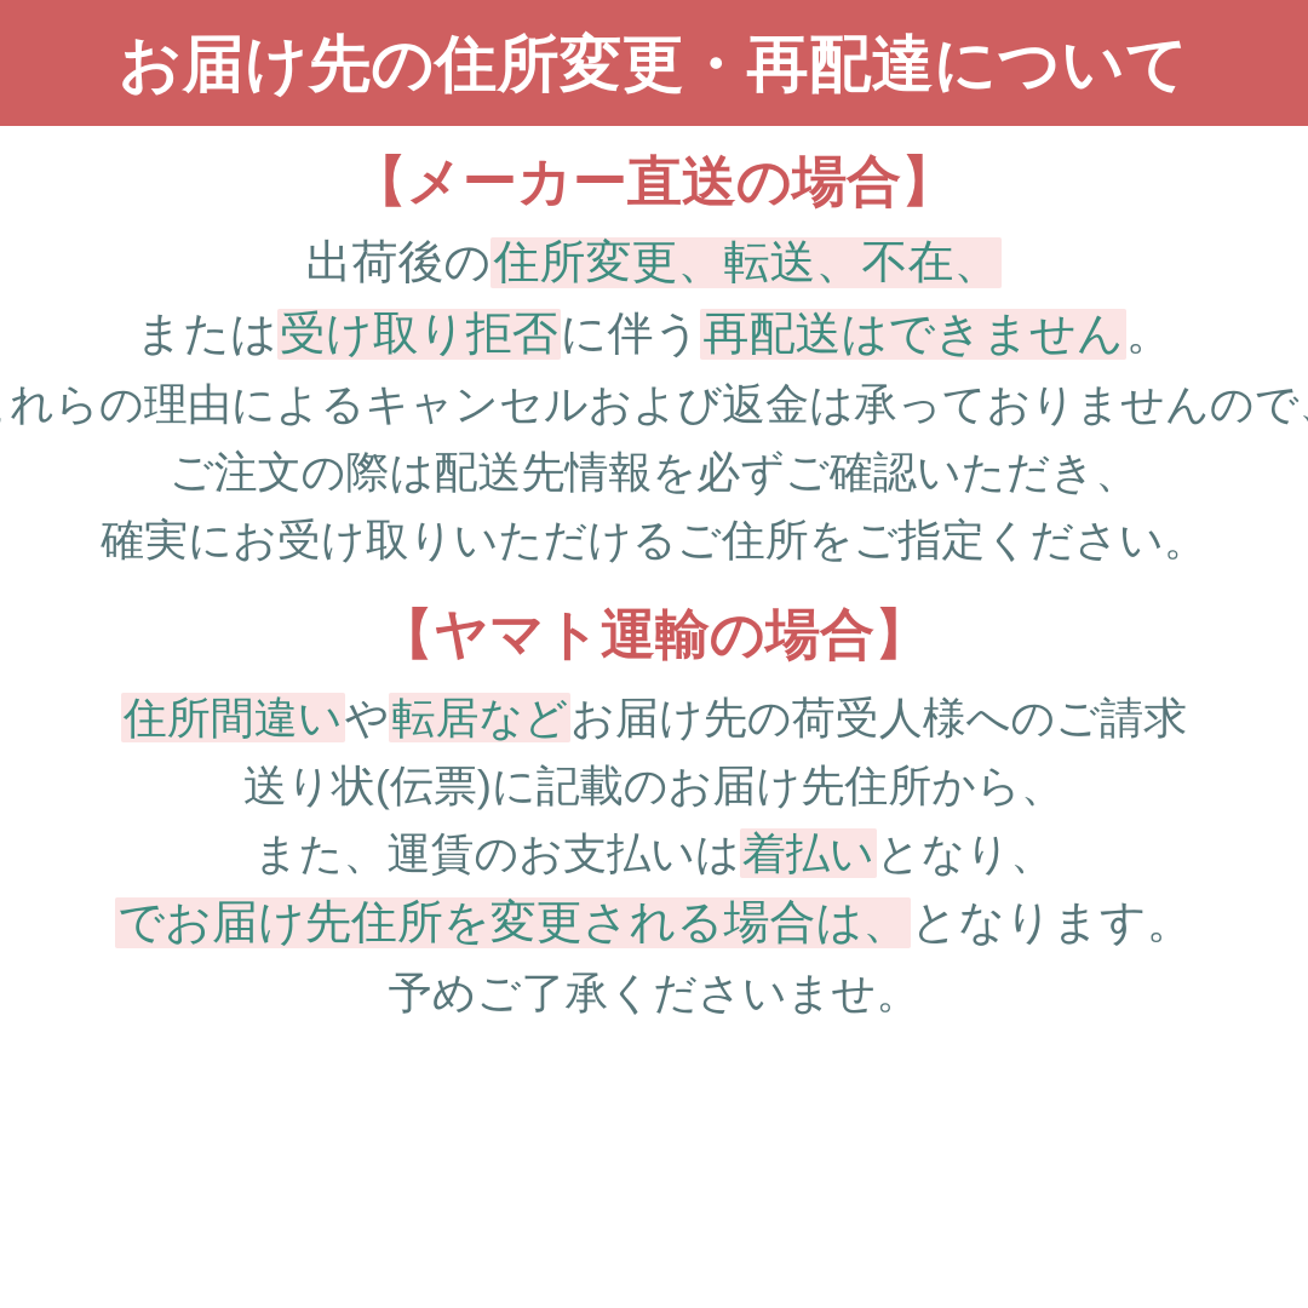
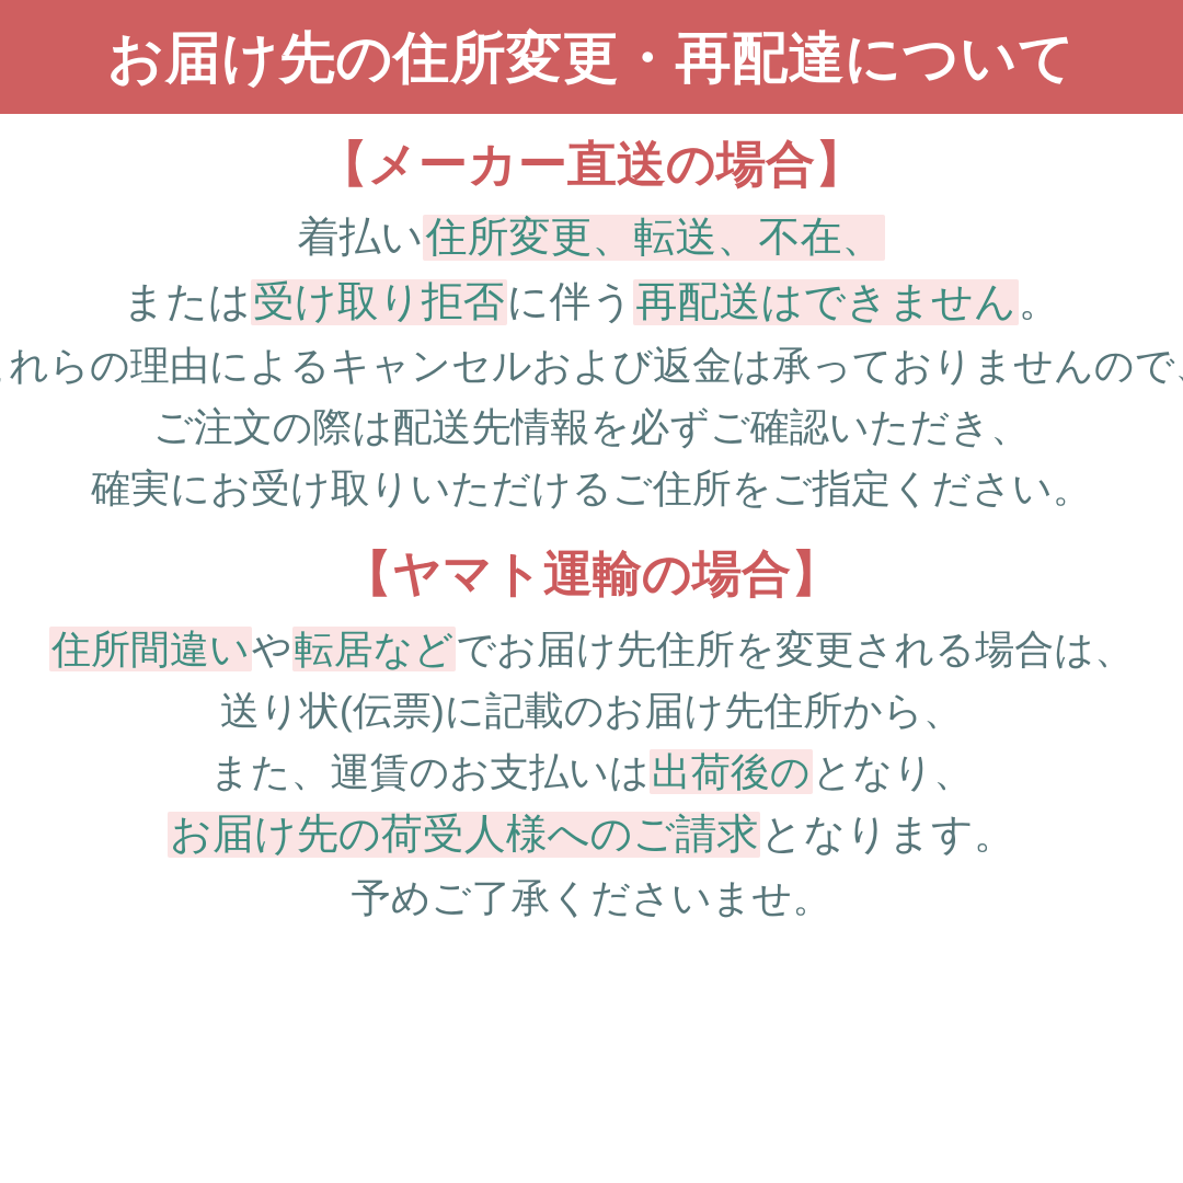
  お届け先の住所変更・再配達について
  【メーカー直送の場合】
- 出荷後の住所変更、転送、不在、
+ 着払い住所変更、転送、不在、
  または受け取り拒否に伴う再配送はできません。
  れらの理由によるキャンセルおよび返金は承っておりませんので
  ご注文の際は配送先情報を必ずご確認いただき、
  確実にお受け取りいただけるご住所をご指定ください。
  【ヤマト運輸の場合】
- 住所間違いや転居などお届け先の荷受人様へのご請求
+ 住所間違いや転居などでお届け先住所を変更される場合は、
  送り状(伝票)に記載のお届け先住所から、
- また、運賃のお支払いは着払いとなり、
+ また、運賃のお支払いは出荷後のとなり、
- でお届け先住所を変更される場合は、となります。
+ お届け先の荷受人様へのご請求となります。
  予めご了承くださいませ。
